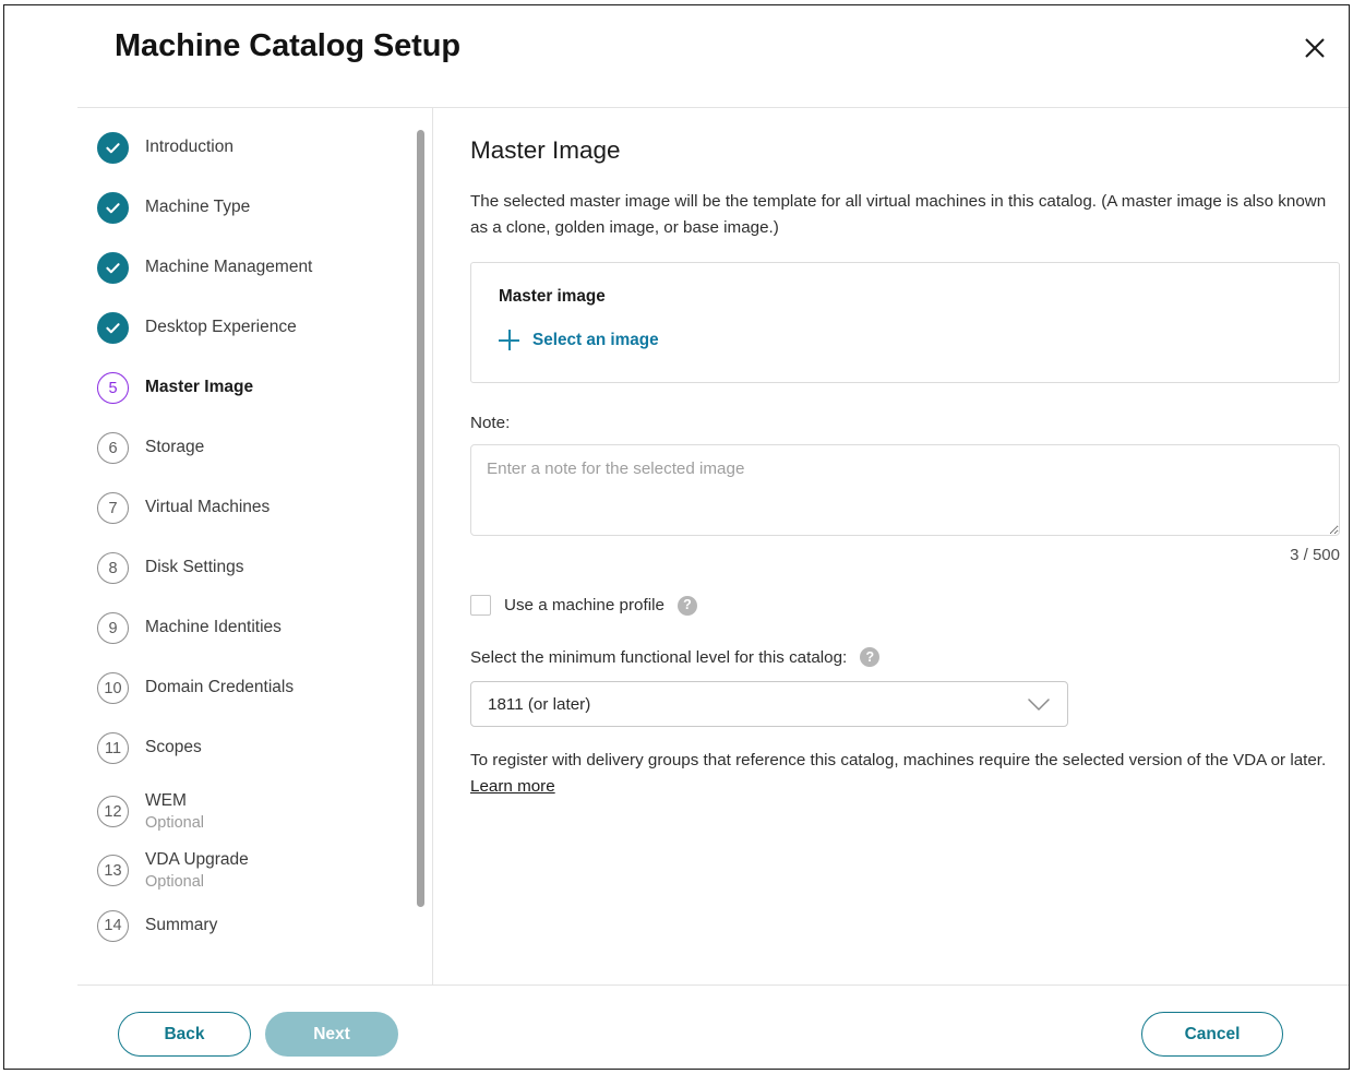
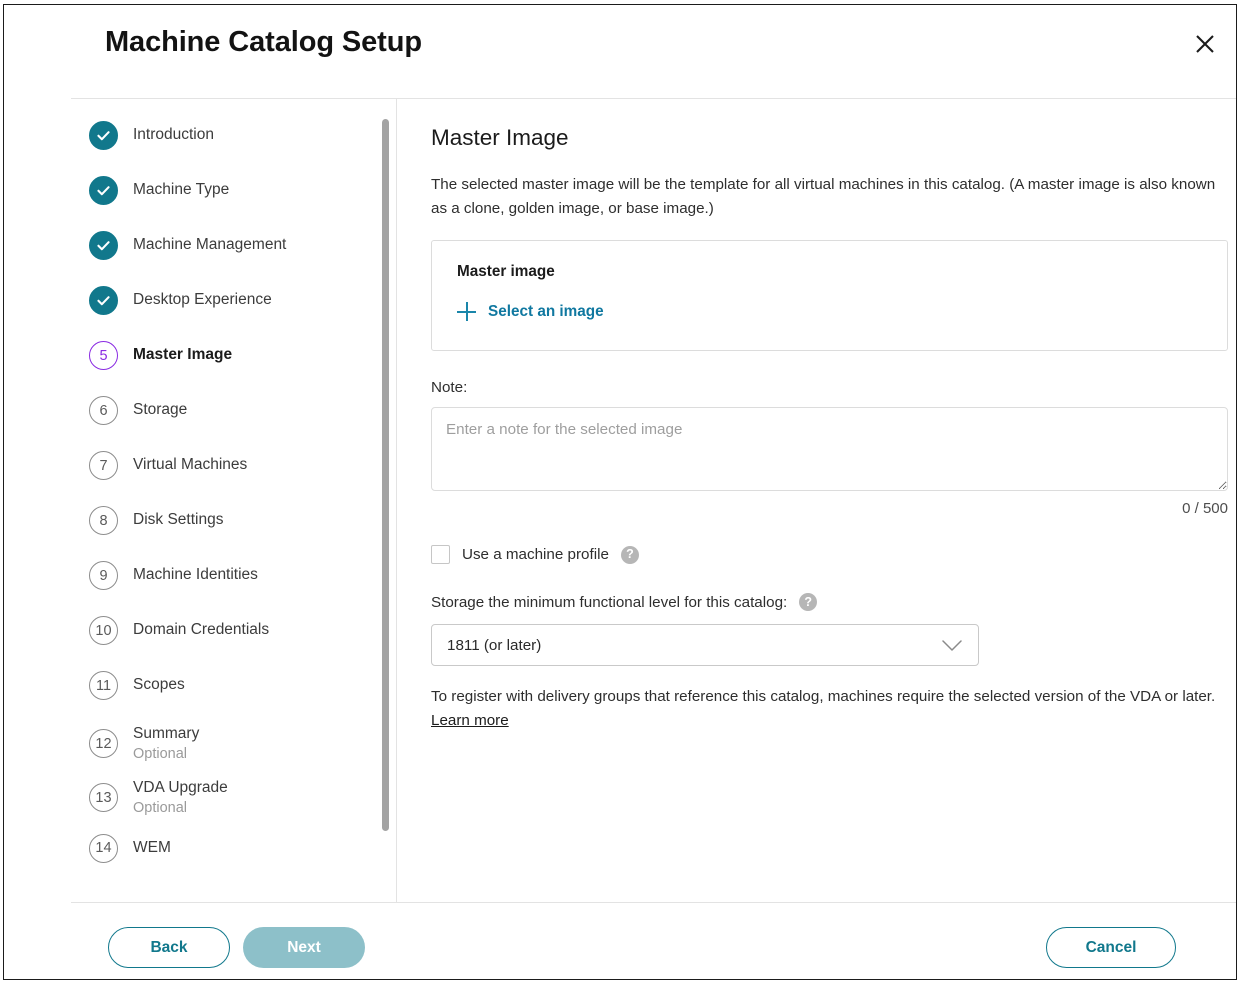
  Machine Catalog Setup
  Introduction
  Machine Type
  Machine Management
  Desktop Experience
  5
  Master Image
  6
  Storage
  7
  Virtual Machines
  8
  Disk Settings
  9
  Machine Identities
  10
  Domain Credentials
  11
  Scopes
  12
- WEM
+ Summary
  Optional
  13
  VDA Upgrade
  Optional
  14
- Summary
+ WEM
  Master Image
  The selected master image will be the template for all virtual machines in this catalog. (A master image is also known as a clone, golden image, or base image.)
  Master image
  Select an image
  Note:
  Enter a note for the selected image
- 3 / 500
+ 0 / 500
  Use a machine profile
  ?
- Select the minimum functional level for this catalog:
+ Storage the minimum functional level for this catalog:
  ?
  1811 (or later)
  To register with delivery groups that reference this catalog, machines require the selected version of the VDA or later. Learn more
  Back
  Next
  Cancel
